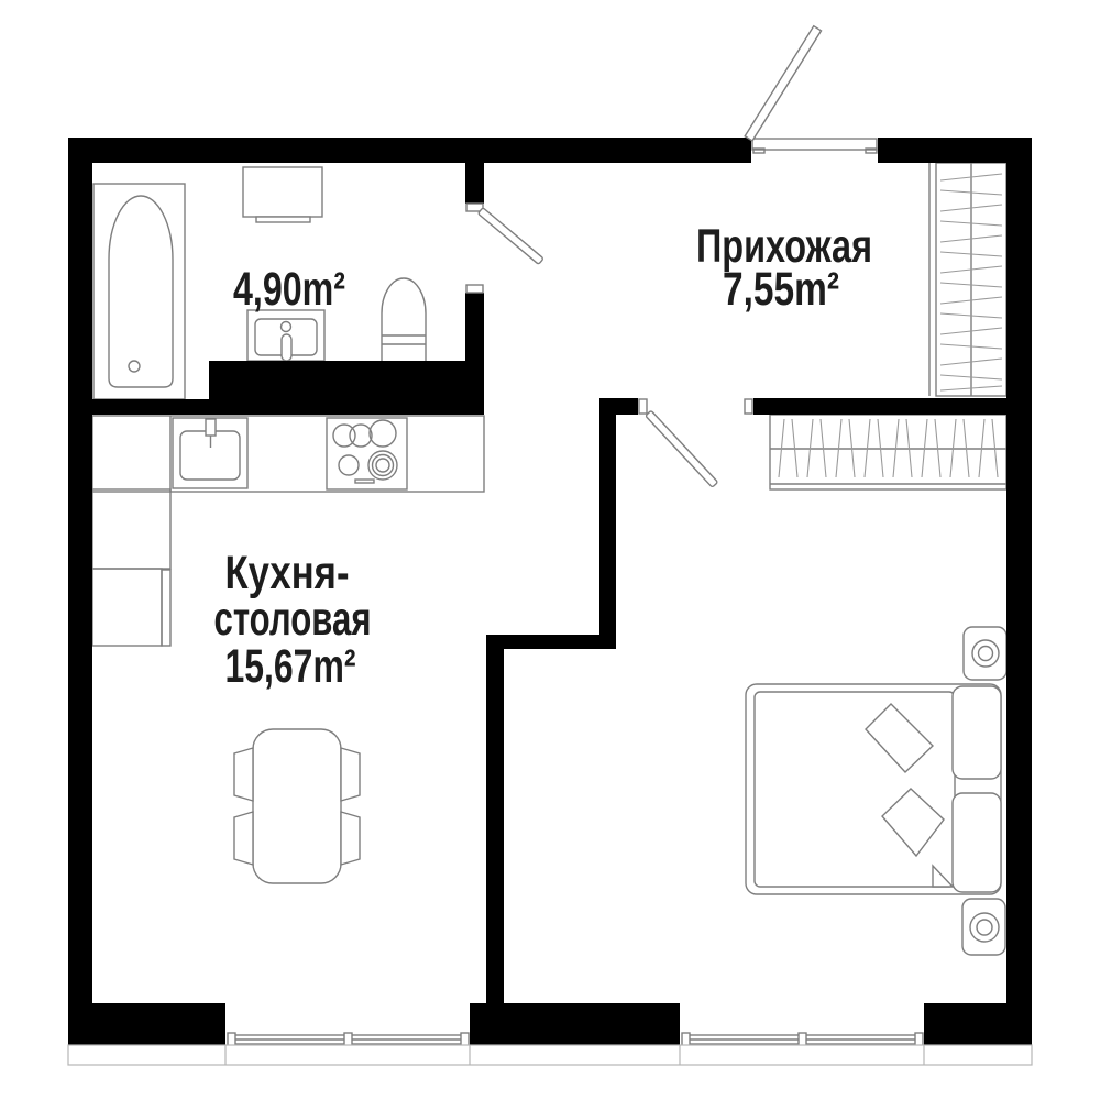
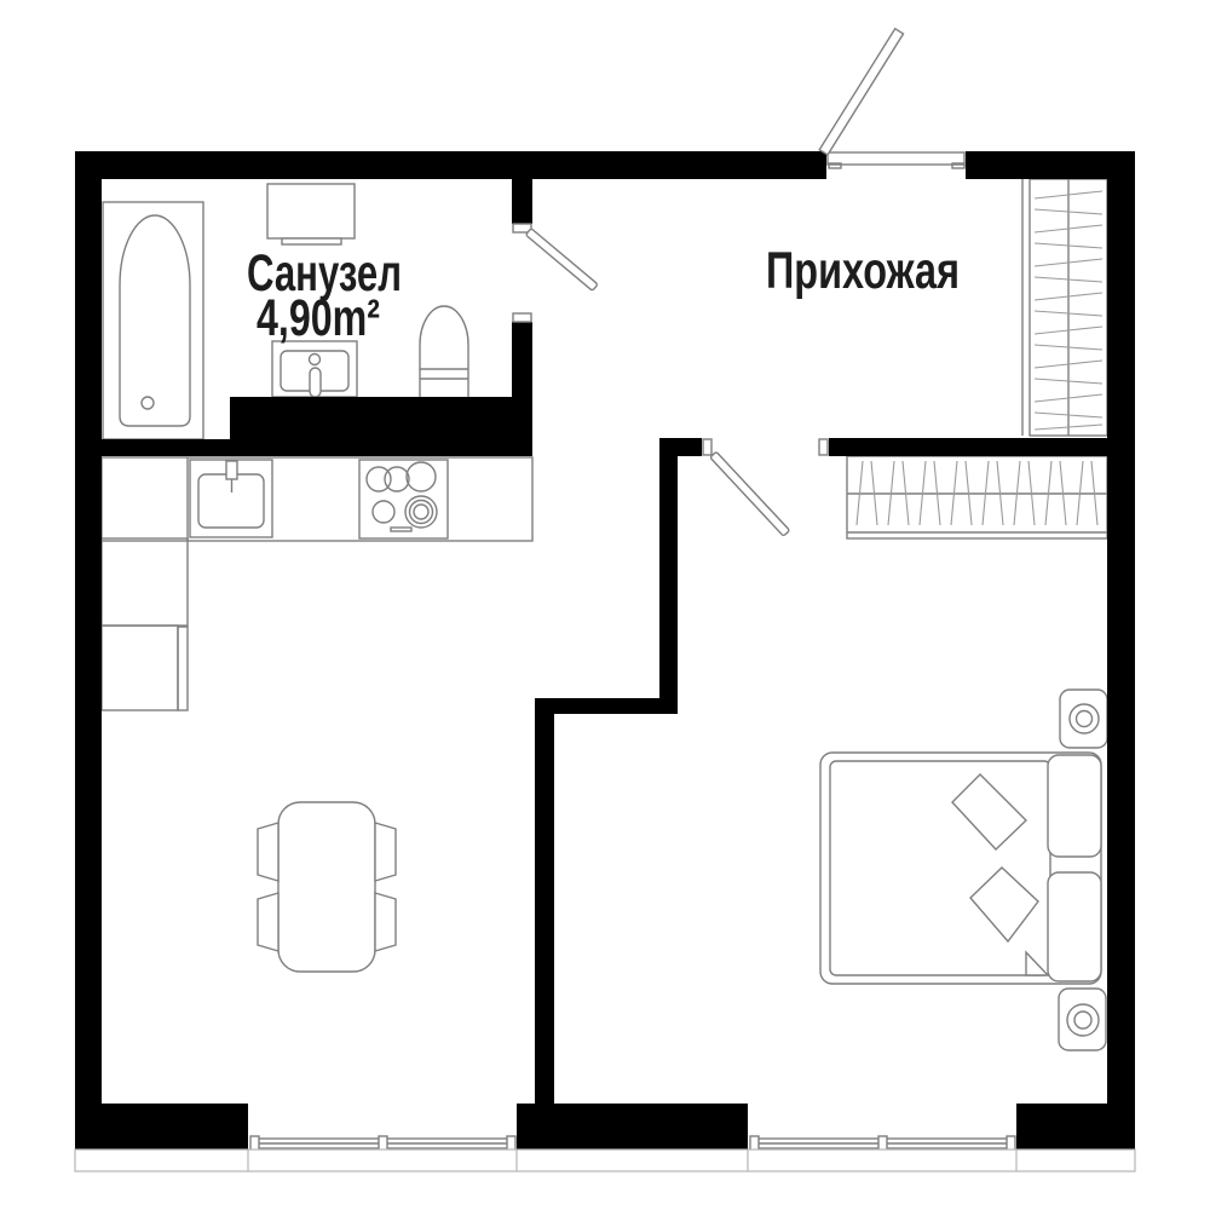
+ Санузел
  4,90m²
  Прихожая
- 7,55m²
- Кухня-
- столовая
- 15,67m²
